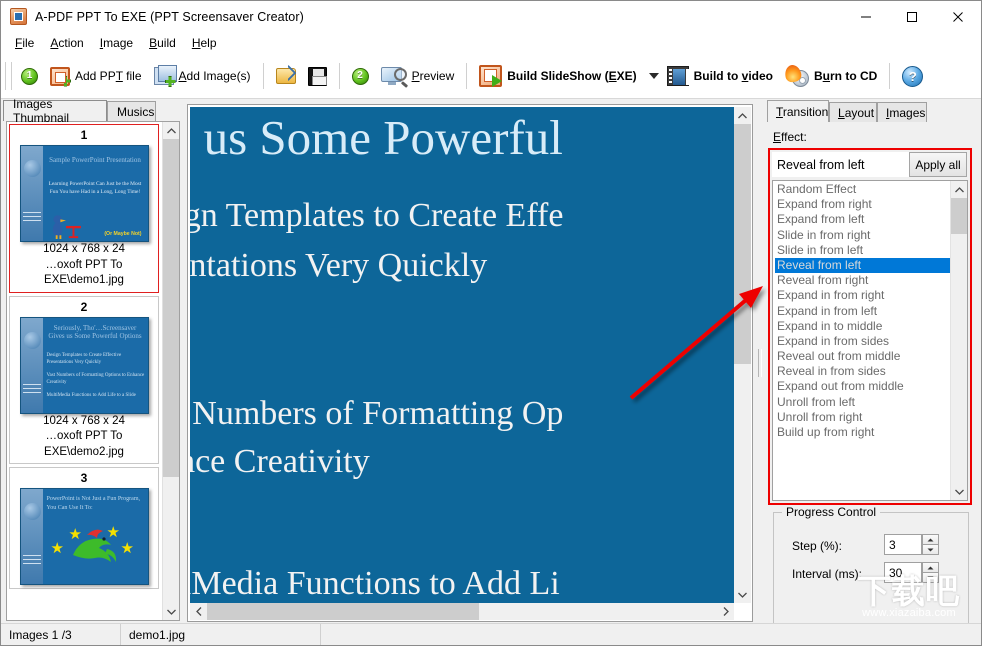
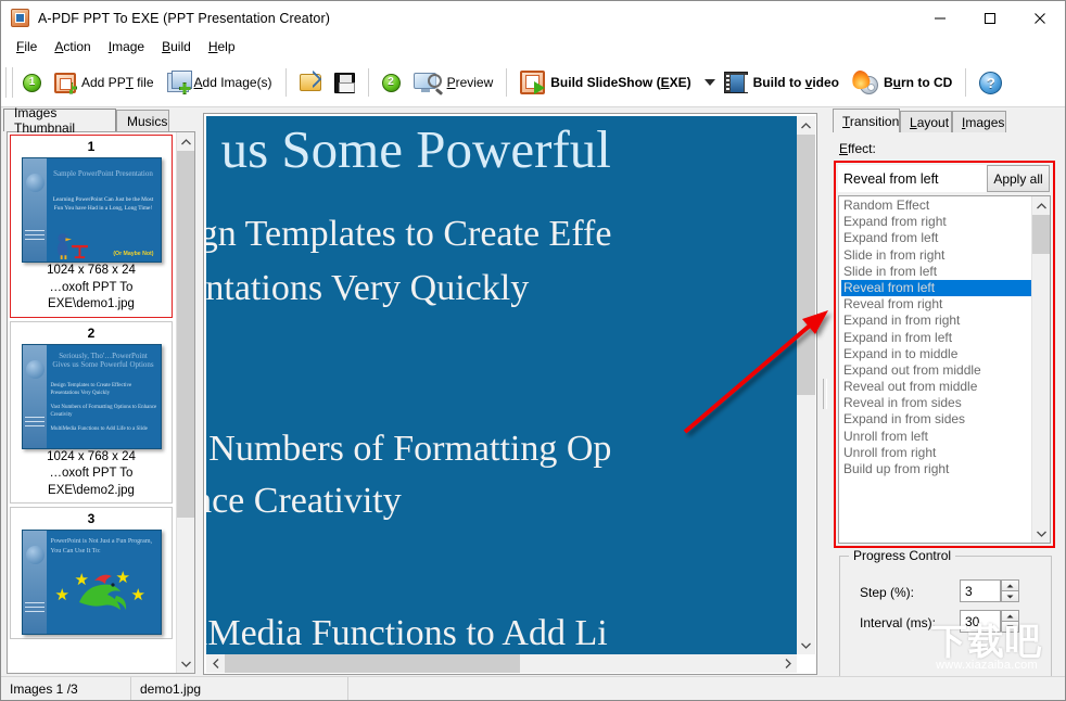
- A-PDF PPT To EXE (PPT Screensaver Creator)
+ A-PDF PPT To EXE (PPT Presentation Creator)
  File
  Action
  Image
  Build
  Help
  1
  Add PPT file
  Add Image(s)
  2
  Preview
  Build SlideShow (EXE)
  Build to video
  Burn to CD
  ?
  Images Thumbnail
  Musics
  1
  Sample PowerPoint Presentation
  1024 x 768 x 24
  …oxoft PPT To EXE\demo1.jpg
  2
- Seriously, Tho'…Screensaver Gives us Some Powerful Options
+ Seriously, Tho'…PowerPoint Gives us Some Powerful Options
  1024 x 768 x 24
  …oxoft PPT To EXE\demo2.jpg
  3
  ★
  ★
  ★
  ★
  us Some Powerful
  gn Templates to Create Effe
  ntations Very Quickly
  Numbers of Formatting Op
  ce Creativity
  Media Functions to Add Li
  Transition
  Layout
  Images
  Effect:
  Reveal from left
  Apply all
  Random Effect
  Expand from right
  Expand from left
  Slide in from right
  Slide in from left
  Reveal from left
  Reveal from right
  Expand in from right
  Expand in from left
  Expand in to middle
- Expand in from sides
+ Expand out from middle
  Reveal out from middle
  Reveal in from sides
- Expand out from middle
+ Expand in from sides
  Unroll from left
  Unroll from right
  Build up from right
  Progress Control
  Step (%):
  3
  Interval (ms):
  30
  Images 1 /3
  demo1.jpg
  下载吧
  www.xiazaiba.com
